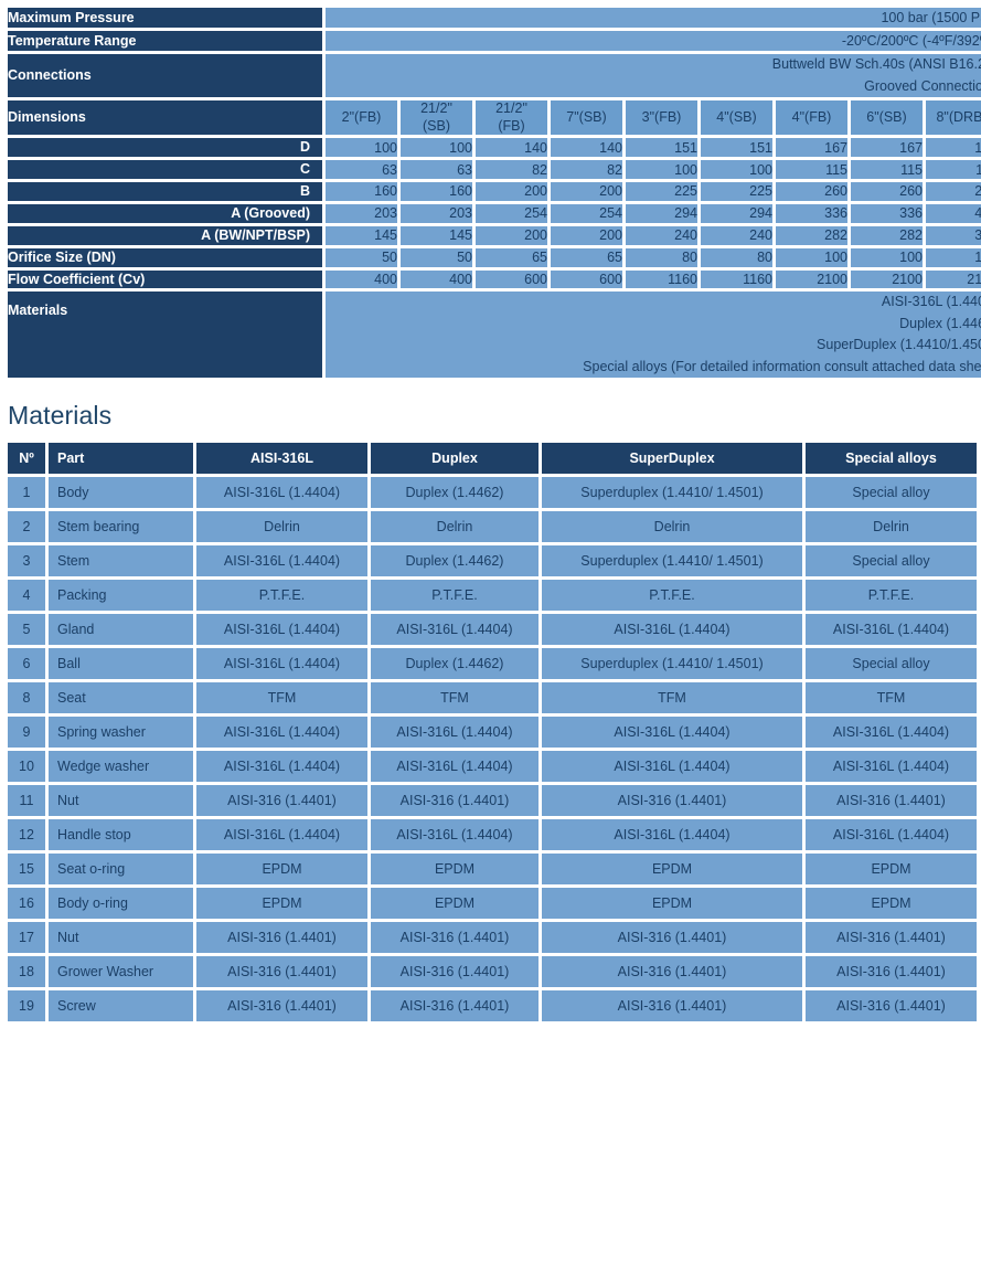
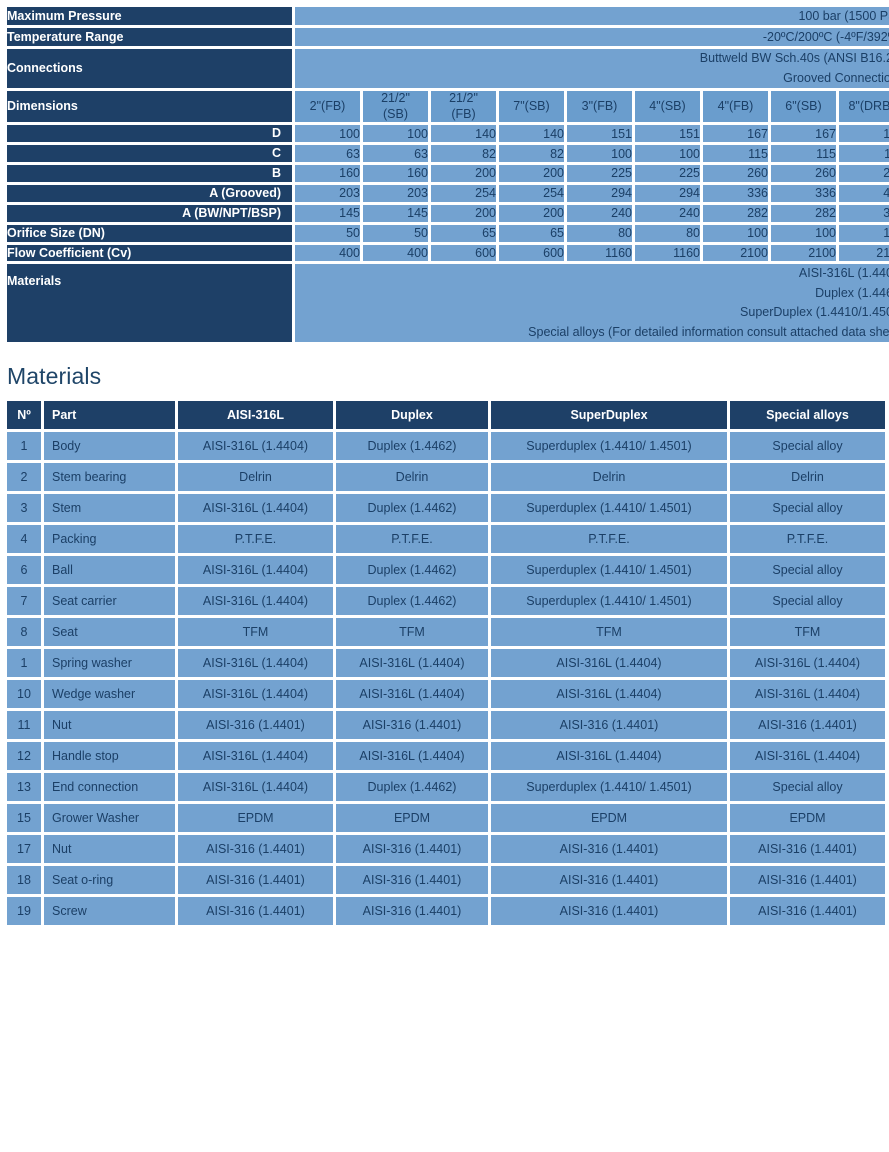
  Maximum Pressure	100 bar (1500 P
  Temperature Range	-20ºC/200ºC (-4ºF/392
  Connections	Buttweld BW Sch.40s (ANSI B16. Grooved Connectio
  Dimensions	2"(FB)	21/2"(SB)	21/2"(FB)	7"(SB)	3"(FB)	4"(SB)	4"(FB)	6"(SB)	8"(DRB
  D	100	100	140	140	151	151	167	167	1
  C	63	63	82	82	100	100	115	115	1
  B	160	160	200	200	225	225	260	260	2
  A (Grooved)	203	203	254	254	294	294	336	336	4
  A (BW/NPT/BSP)	145	145	200	200	240	240	282	282	3
  Orifice Size (DN)	50	50	65	65	80	80	100	100	1
  Flow Coefficient (Cv)	400	400	600	600	1160	1160	2100	2100	21
  Materials	AISI-316L (1.44 Duplex (1.44 SuperDuplex (1.4410/1.45 Special alloys (For detailed information consult attached data she
  Materials
  Nº	Part	AISI-316L	Duplex	SuperDuplex	Special alloys
  1	Body	AISI-316L (1.4404)	Duplex (1.4462)	Superduplex (1.4410/ 1.4501)	Special alloy
  2	Stem bearing	Delrin	Delrin	Delrin	Delrin
  3	Stem	AISI-316L (1.4404)	Duplex (1.4462)	Superduplex (1.4410/ 1.4501)	Special alloy
  4	Packing	P.T.F.E.	P.T.F.E.	P.T.F.E.	P.T.F.E.
- 5	Gland	AISI-316L (1.4404)	AISI-316L (1.4404)	AISI-316L (1.4404)	AISI-316L (1.4404)
  6	Ball	AISI-316L (1.4404)	Duplex (1.4462)	Superduplex (1.4410/ 1.4501)	Special alloy
+ 7	Seat carrier	AISI-316L (1.4404)	Duplex (1.4462)	Superduplex (1.4410/ 1.4501)	Special alloy
  8	Seat	TFM	TFM	TFM	TFM
- 9	Spring washer	AISI-316L (1.4404)	AISI-316L (1.4404)	AISI-316L (1.4404)	AISI-316L (1.4404)
+ 1	Spring washer	AISI-316L (1.4404)	AISI-316L (1.4404)	AISI-316L (1.4404)	AISI-316L (1.4404)
  10	Wedge washer	AISI-316L (1.4404)	AISI-316L (1.4404)	AISI-316L (1.4404)	AISI-316L (1.4404)
  11	Nut	AISI-316 (1.4401)	AISI-316 (1.4401)	AISI-316 (1.4401)	AISI-316 (1.4401)
  12	Handle stop	AISI-316L (1.4404)	AISI-316L (1.4404)	AISI-316L (1.4404)	AISI-316L (1.4404)
+ 13	End connection	AISI-316L (1.4404)	Duplex (1.4462)	Superduplex (1.4410/ 1.4501)	Special alloy
- 15	Seat o-ring	EPDM	EPDM	EPDM	EPDM
+ 15	Grower Washer	EPDM	EPDM	EPDM	EPDM
- 16	Body o-ring	EPDM	EPDM	EPDM	EPDM
  17	Nut	AISI-316 (1.4401)	AISI-316 (1.4401)	AISI-316 (1.4401)	AISI-316 (1.4401)
- 18	Grower Washer	AISI-316 (1.4401)	AISI-316 (1.4401)	AISI-316 (1.4401)	AISI-316 (1.4401)
+ 18	Seat o-ring	AISI-316 (1.4401)	AISI-316 (1.4401)	AISI-316 (1.4401)	AISI-316 (1.4401)
  19	Screw	AISI-316 (1.4401)	AISI-316 (1.4401)	AISI-316 (1.4401)	AISI-316 (1.4401)
